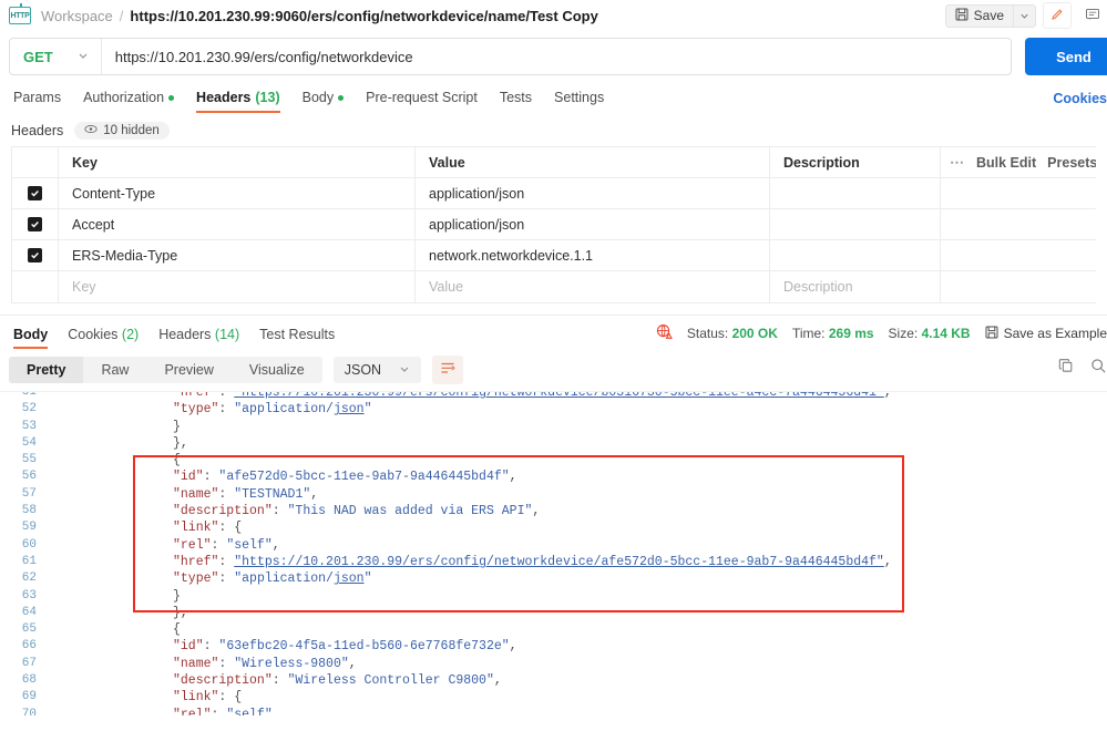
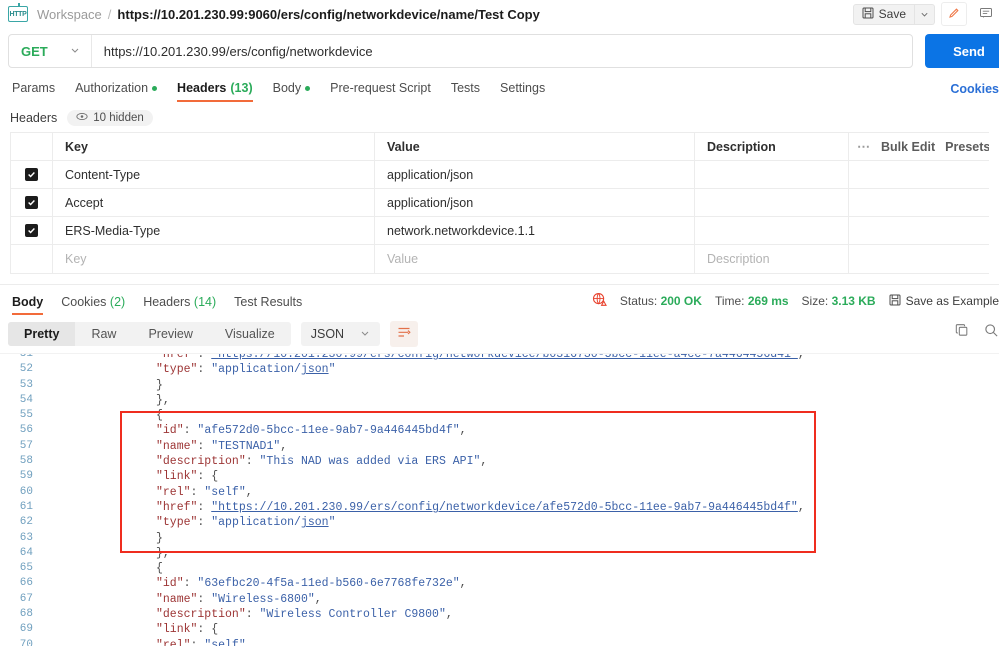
  Workspace
  /
  https://10.201.230.99:9060/ers/config/networkdevice/name/Test Copy
  Save
  GET
  https://10.201.230.99/ers/config/networkdevice
  Send
  Params
  Authorization
  Headers
  (13)
  Body
  Pre-request Script
  Tests
  Settings
  Cookies
  Headers
  10 hidden
  Key
  Value
  Description
  ⋯
  Bulk Edit
  Presets
  Content-Type
  application/json
  Accept
  application/json
  ERS-Media-Type
  network.networkdevice.1.1
  Key
  Value
  Description
  Body
  Cookies (2)
  Headers (14)
  Test Results
  Status: 200 OK
  Time: 269 ms
- Size: 4.14 KB
+ Size: 3.13 KB
  Save as Example
  Pretty
  Raw
  Preview
  Visualize
  JSON
  51
  "href": "https://10.201.230.99/ers/config/networkdevice/b0316730-5bcc-11ee-a4cc-7a4464456d41",
  52
  "type": "application/json"
  53
  }
  54
  },
  55
  {
  56
  "id": "afe572d0-5bcc-11ee-9ab7-9a446445bd4f",
  57
  "name": "TESTNAD1",
  58
  "description": "This NAD was added via ERS API",
  59
  "link": {
  60
  "rel": "self",
  61
  "href": "https://10.201.230.99/ers/config/networkdevice/afe572d0-5bcc-11ee-9ab7-9a446445bd4f",
  62
  "type": "application/json"
  63
  }
  64
  },
  65
  {
  66
  "id": "63efbc20-4f5a-11ed-b560-6e7768fe732e",
  67
- "name": "Wireless-9800",
+ "name": "Wireless-6800",
  68
  "description": "Wireless Controller C9800",
  69
  "link": {
  70
  "rel": "self"
